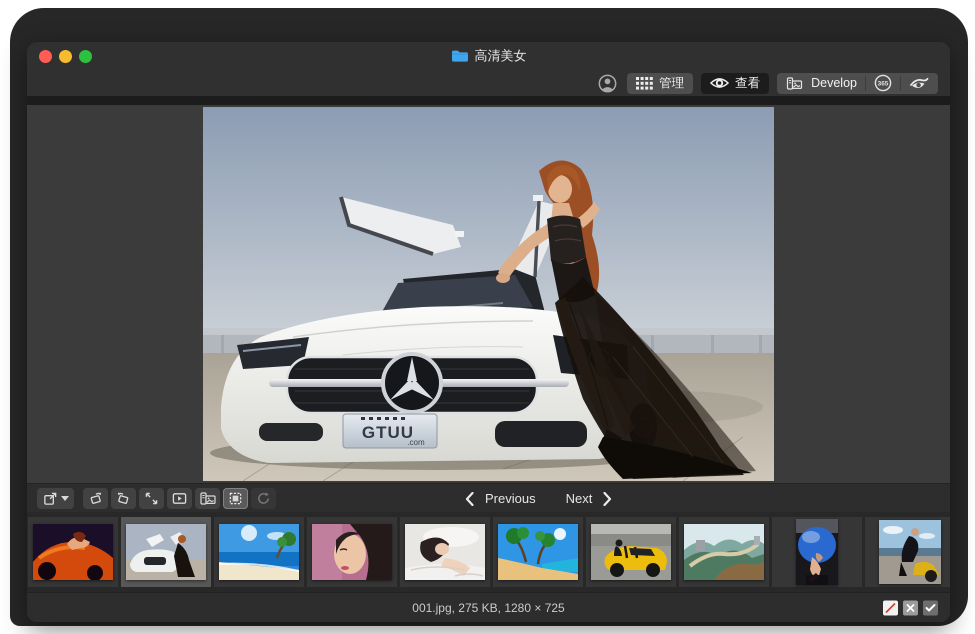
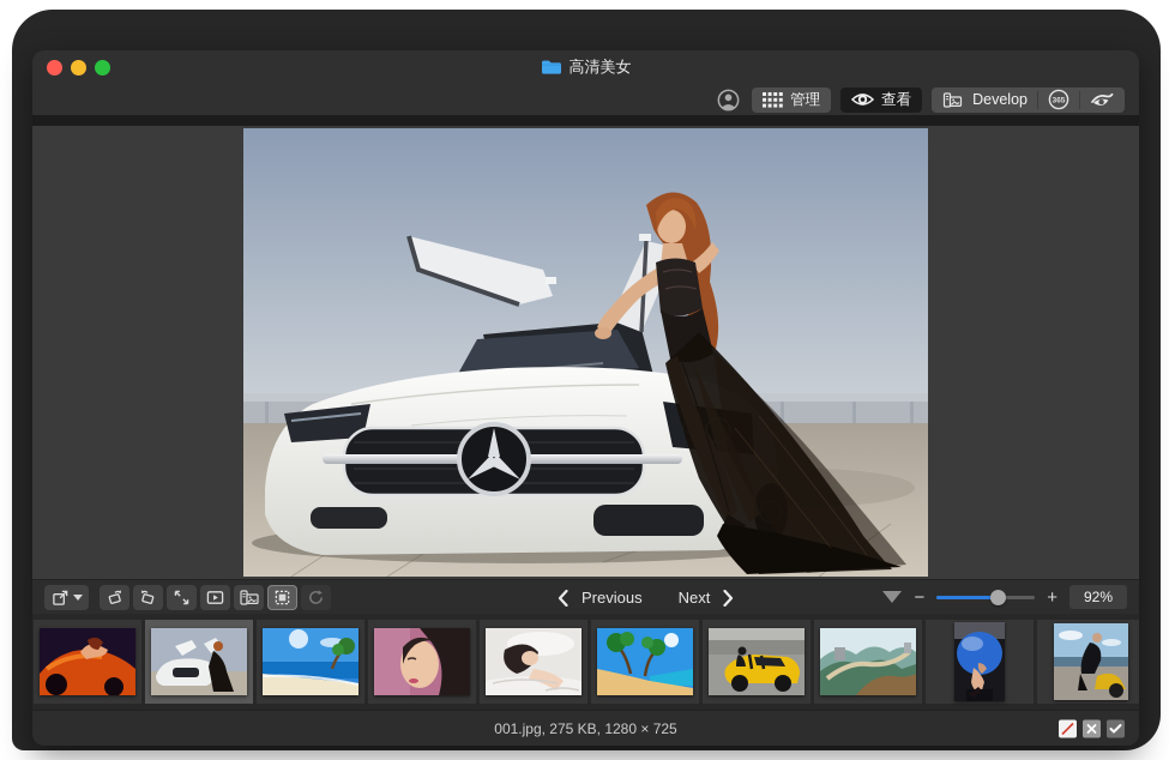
  高清美女
  管理
  查看
  Develop
- GTUU
- .com
  Previous
  Next
+ −
+ +
+ 92%
  001.jpg, 275 KB, 1280 × 725
